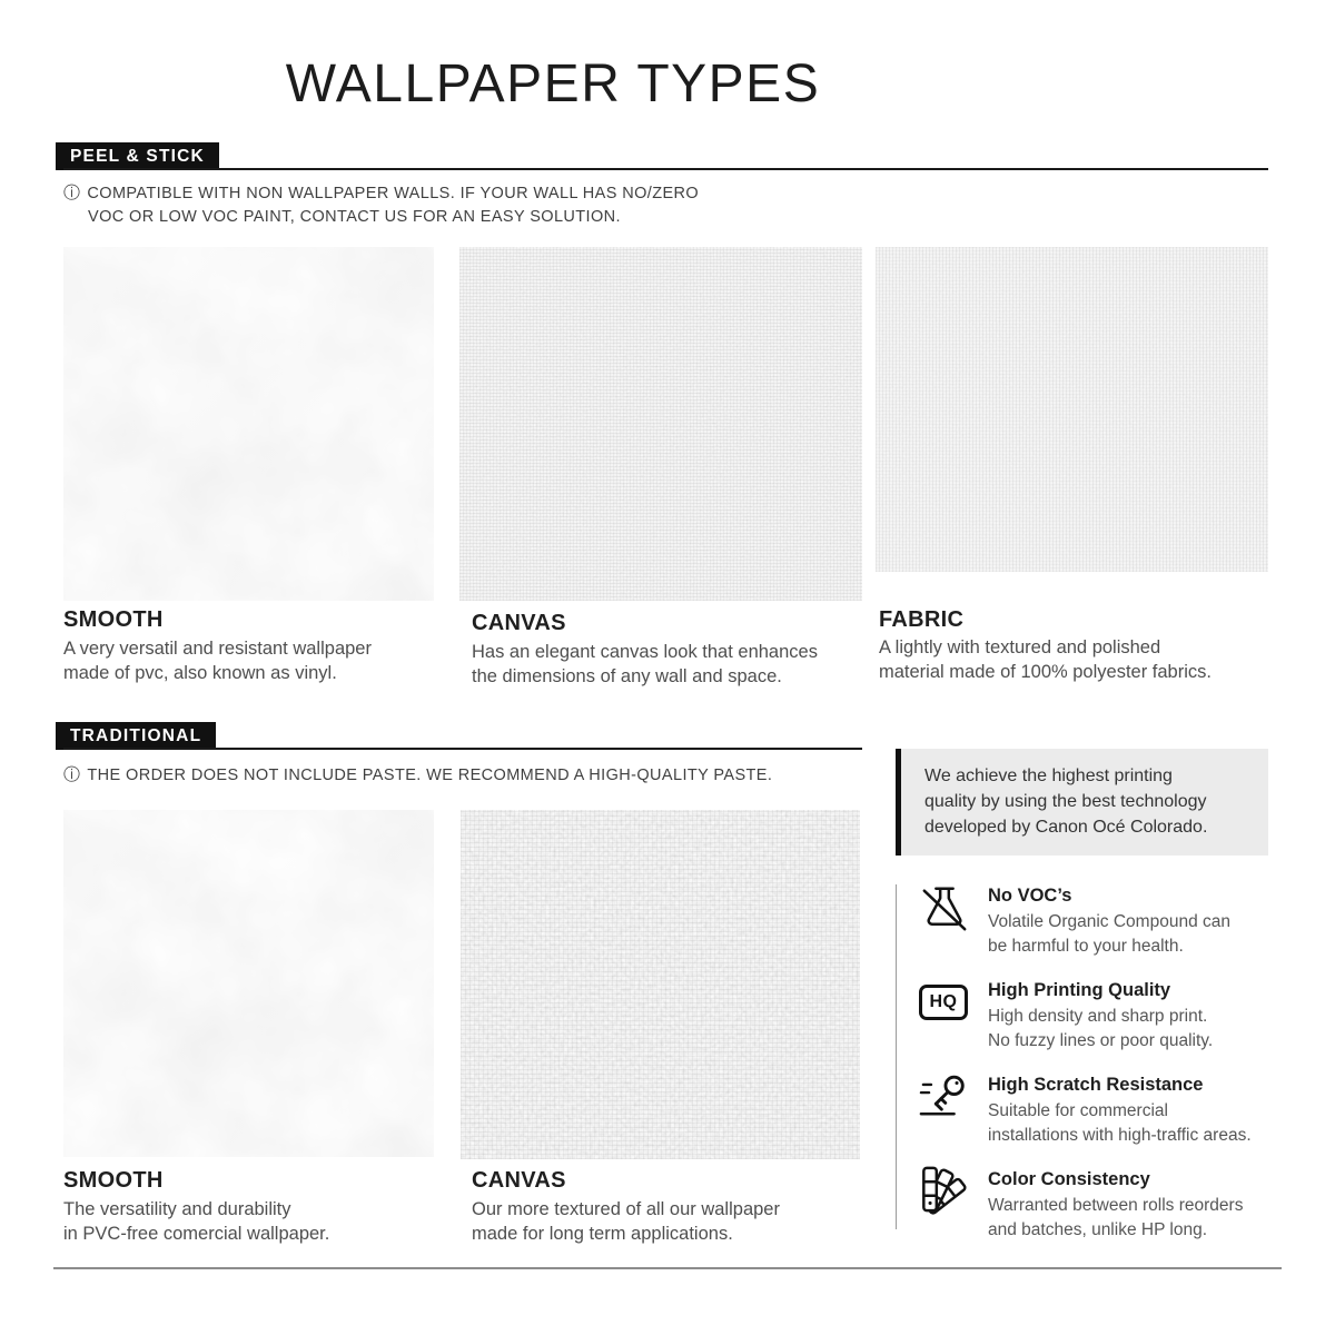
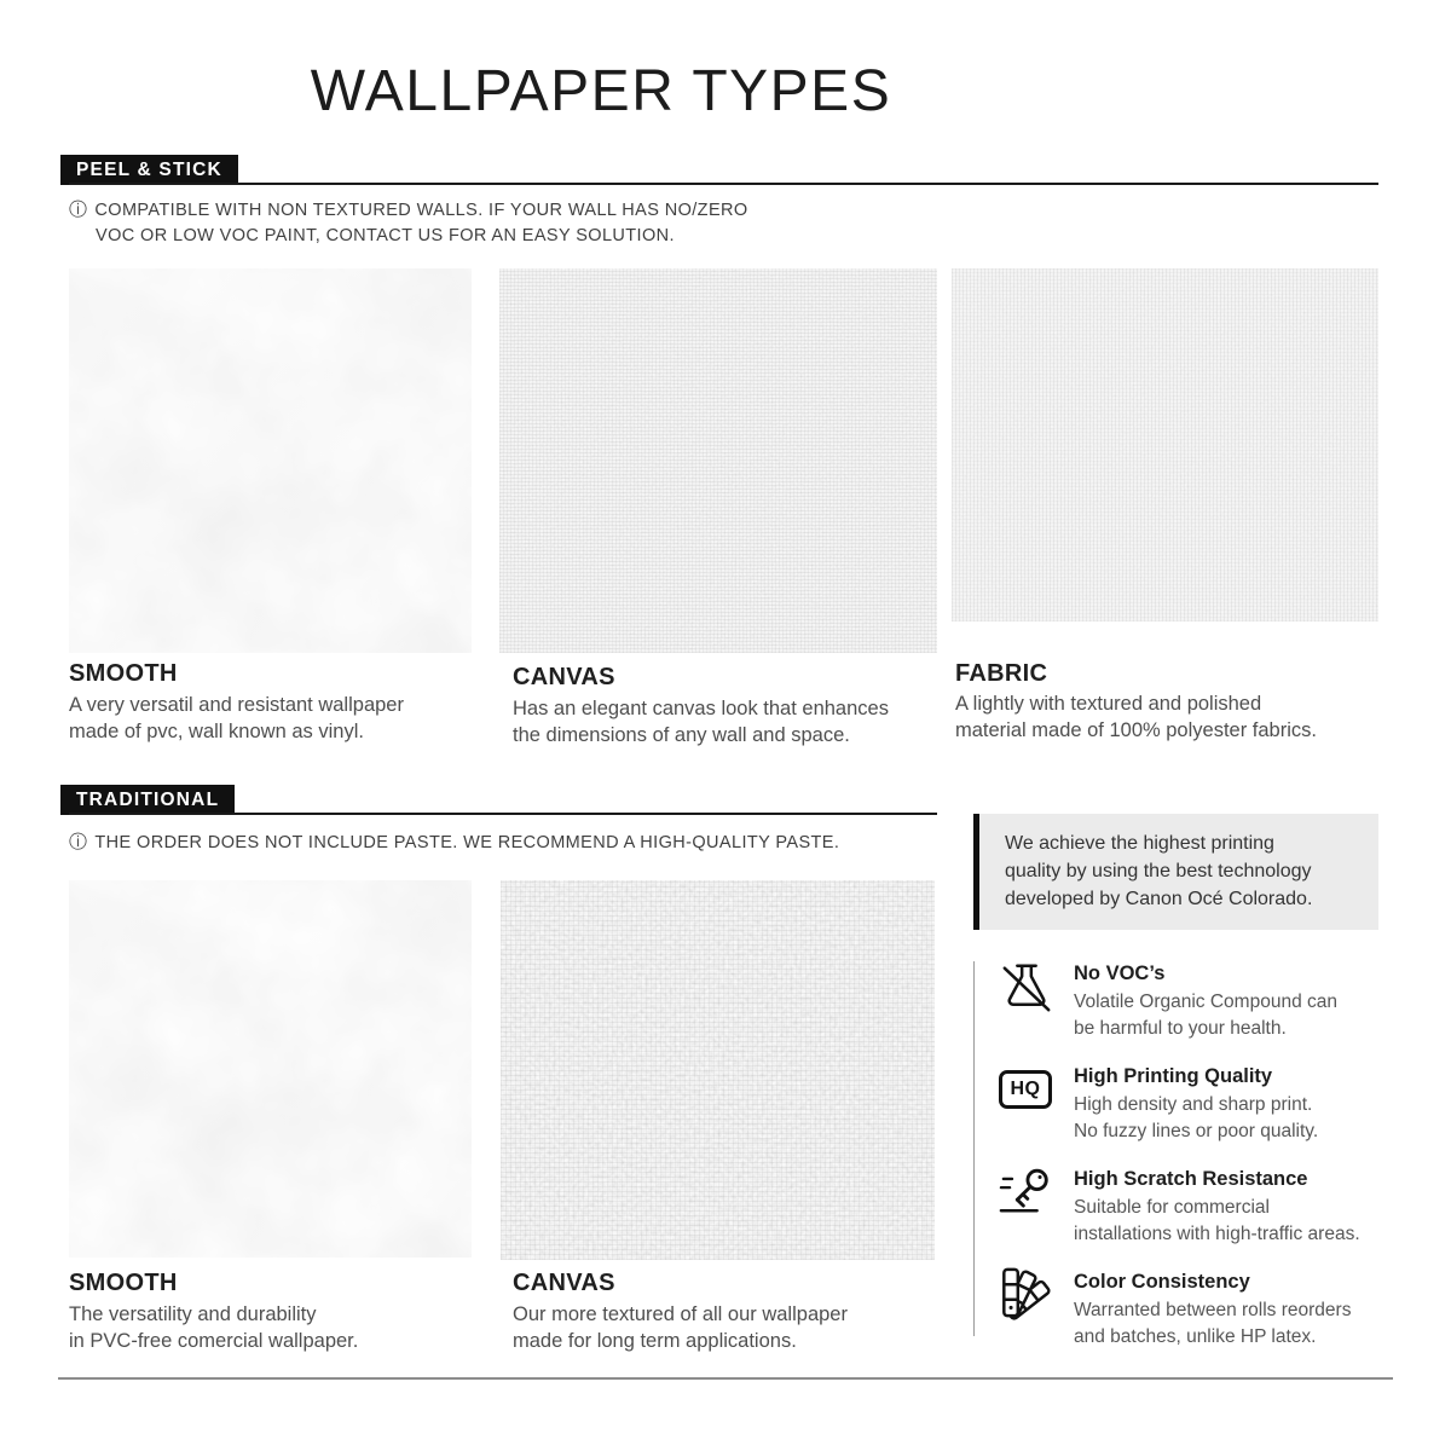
  WALLPAPER TYPES
  PEEL & STICK
- ⓘ COMPATIBLE WITH NON WALLPAPER WALLS. IF YOUR WALL HAS NO/ZERO
+ ⓘ COMPATIBLE WITH NON TEXTURED WALLS. IF YOUR WALL HAS NO/ZERO
  VOC OR LOW VOC PAINT, CONTACT US FOR AN EASY SOLUTION.
  SMOOTH
  A very versatil and resistant wallpaper
- made of pvc, also known as vinyl.
+ made of pvc, wall known as vinyl.
  CANVAS
  Has an elegant canvas look that enhances
  the dimensions of any wall and space.
  FABRIC
  A lightly with textured and polished
  material made of 100% polyester fabrics.
  TRADITIONAL
  ⓘ THE ORDER DOES NOT INCLUDE PASTE. WE RECOMMEND A HIGH-QUALITY PASTE.
  SMOOTH
  The versatility and durability
  in PVC-free comercial wallpaper.
  CANVAS
  Our more textured of all our wallpaper
  made for long term applications.
  We achieve the highest printing
  quality by using the best technology
  developed by Canon Océ Colorado.
  No VOC’s
  Volatile Organic Compound can
  be harmful to your health.
  HQ
  High Printing Quality
  High density and sharp print.
  No fuzzy lines or poor quality.
  High Scratch Resistance
  Suitable for commercial
  installations with high-traffic areas.
  Color Consistency
  Warranted between rolls reorders
- and batches, unlike HP long.
+ and batches, unlike HP latex.
